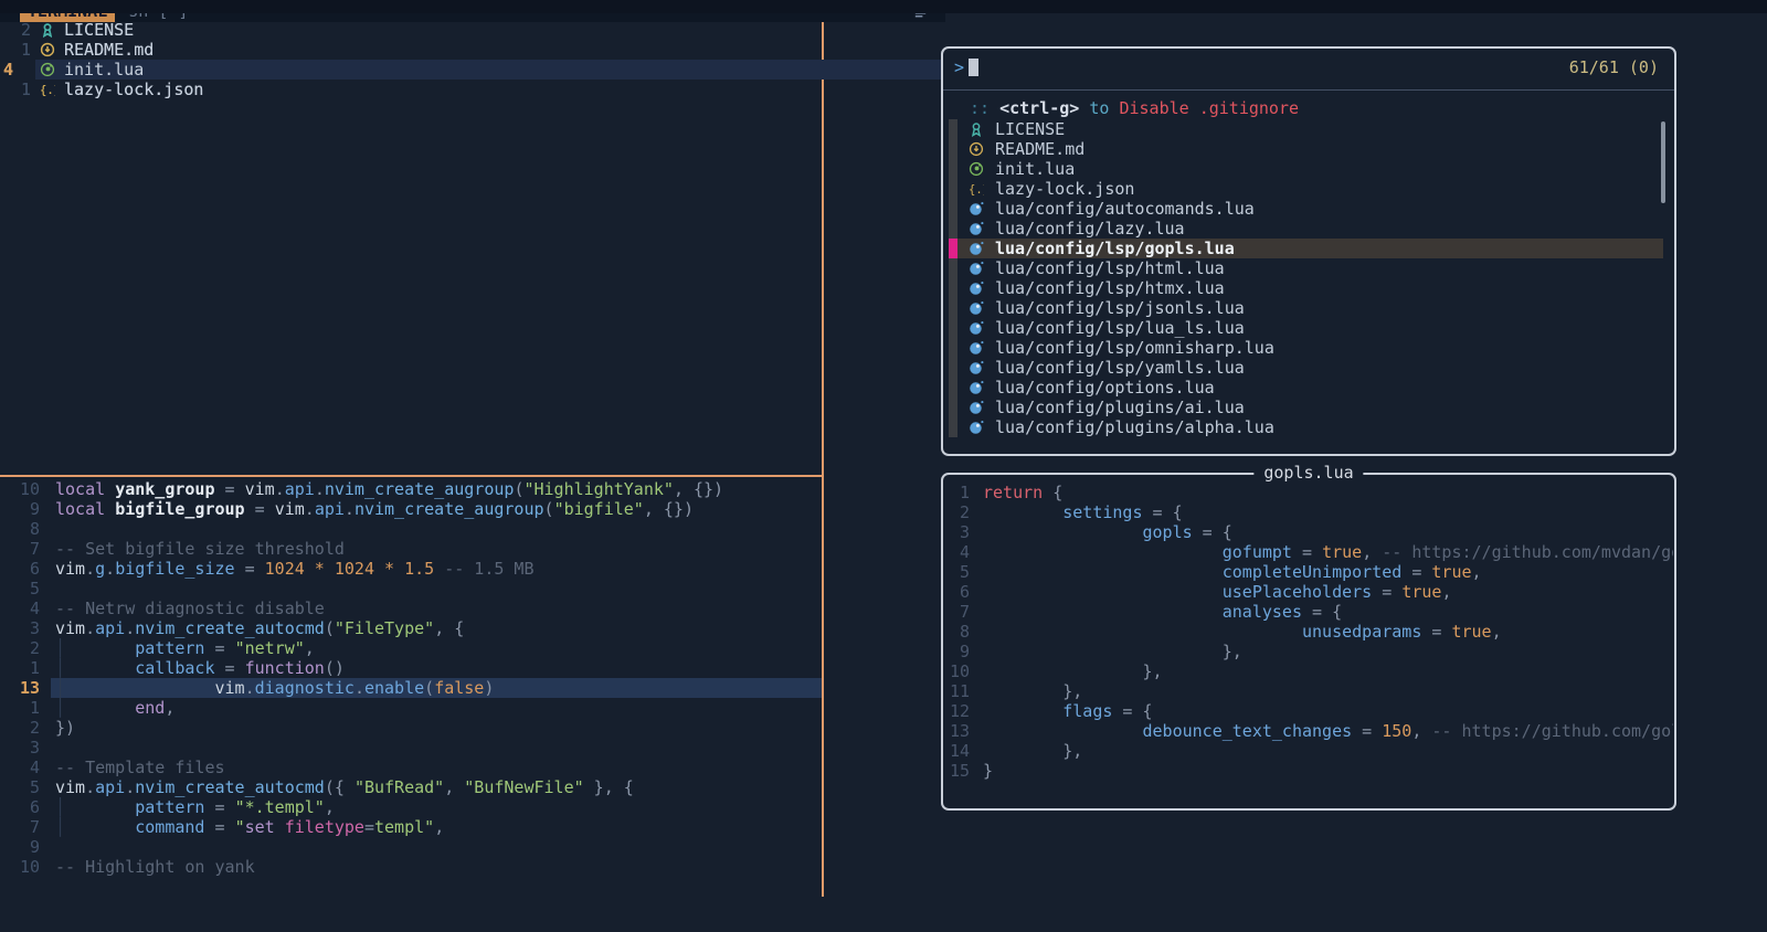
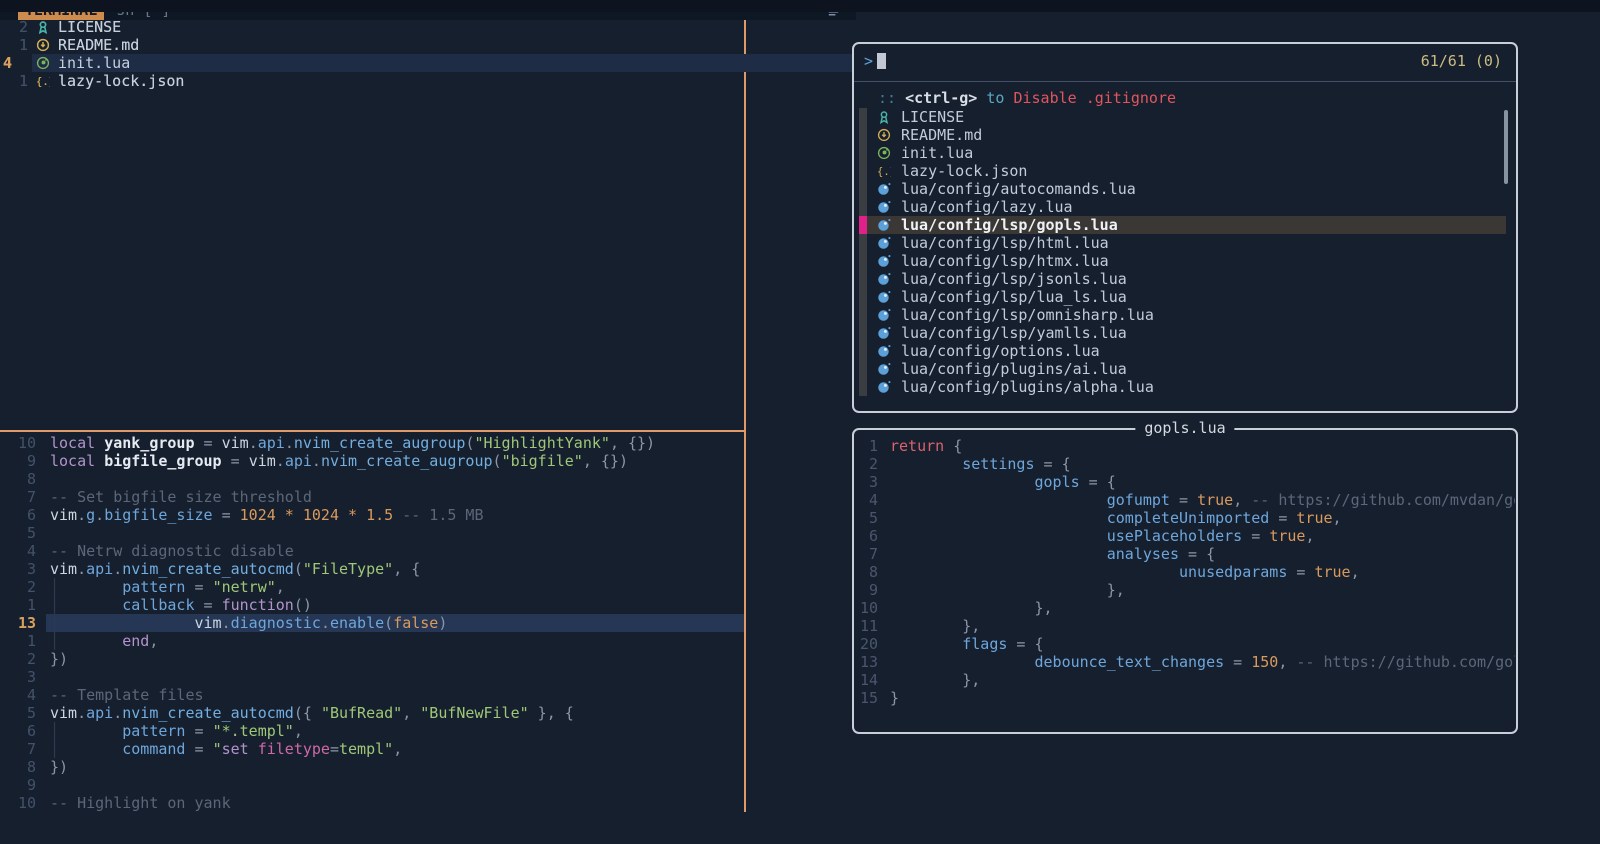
  2 LICENSE
  1 README.md
  1
  lazy-lock.json
  4 init.lua
  10 local yank_group = vim.api.nvim_create_augroup("HighlightYank", {})
  9 local bigfile_group = vim.api.nvim_create_augroup("bigfile", {})
  8
  7 -- Set bigfile size threshold
  6 vim.g.bigfile_size = 1024 * 1024 * 1.5 -- 1.5 MB
  5
  4 -- Netrw diagnostic disable
  3 vim.api.nvim_create_autocmd("FileType", {
  2 │ pattern = "netrw",
  1 │ callback = function()
  13 │ vim.diagnostic.enable(false)
  1 │ end,
  2 })
  3
  4 -- Template files
  5 vim.api.nvim_create_autocmd({ "BufRead", "BufNewFile" }, {
  6 │ pattern = "*.templ",
  7 │ command = "set filetype=templ",
+ 8 })
  9
  10 -- Highlight on yank
  >
  61/61 (0)
  :: <ctrl-g> to Disable .gitignore
  LICENSE
  README.md
  init.lua
  lazy-lock.json
  lua/config/autocomands.lua
  lua/config/lazy.lua
  lua/config/lsp/gopls.lua
  lua/config/lsp/html.lua
  lua/config/lsp/htmx.lua
  lua/config/lsp/jsonls.lua
  lua/config/lsp/lua_ls.lua
  lua/config/lsp/omnisharp.lua
  lua/config/lsp/yamlls.lua
  lua/config/options.lua
  lua/config/plugins/ai.lua
  lua/config/plugins/alpha.lua
  gopls.lua
  1 return {
  2 settings = {
  3 gopls = {
  4 gofumpt = true, -- https://github.com/mvdan/g
  5 completeUnimported = true,
  6 usePlaceholders = true,
  7 analyses = {
  8 unusedparams = true,
  9 },
  10 },
  11 },
- 12 flags = {
+ 20 flags = {
  13 debounce_text_changes = 150, -- https://github.com/go
  14 },
  15 }
